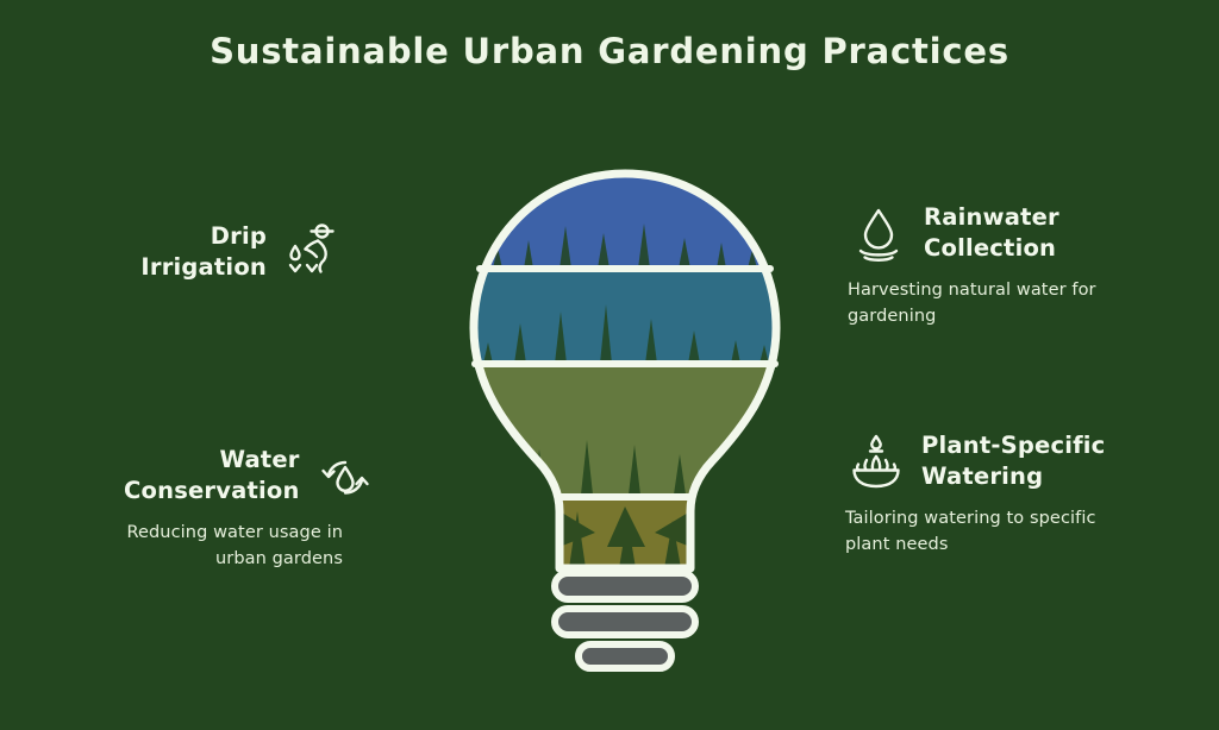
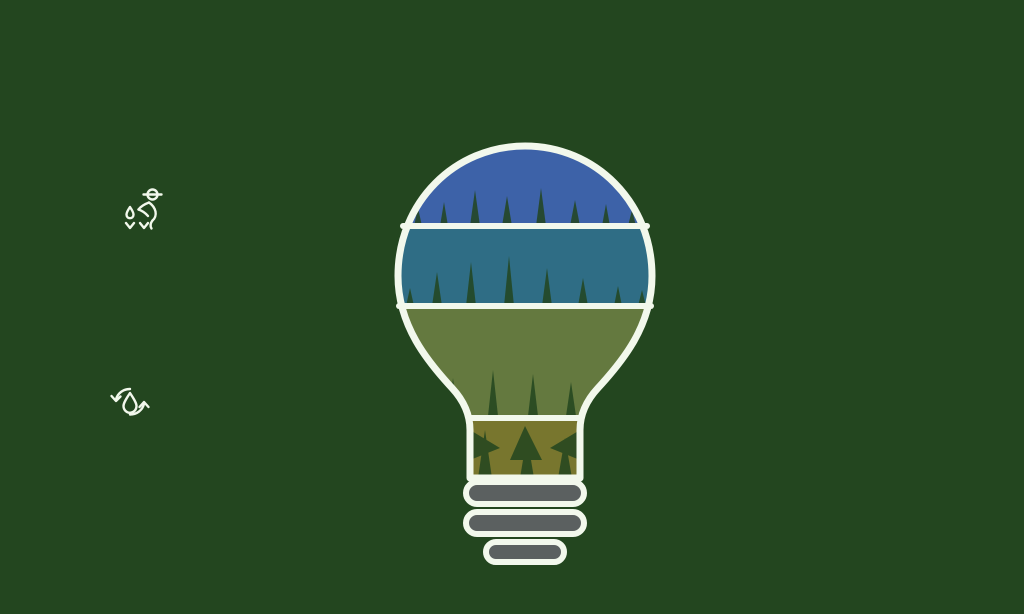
- Sustainable Urban Gardening Practices
- Drip Irrigation
- Water Conservation
- Reducing water usage in urban gardens
- Rainwater Collection
- Harvesting natural water for gardening
- Plant-Specific Watering
- Tailoring watering to specific plant needs
